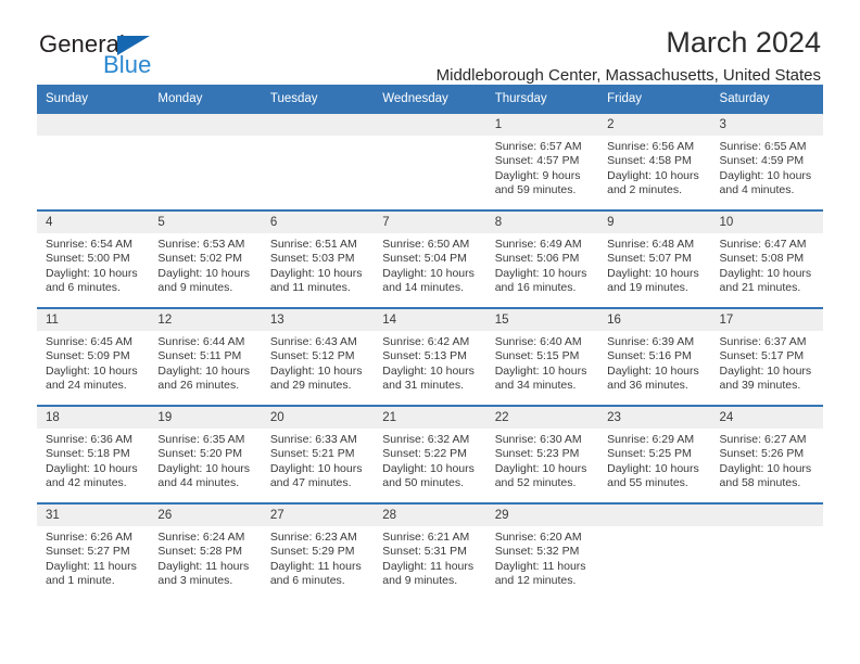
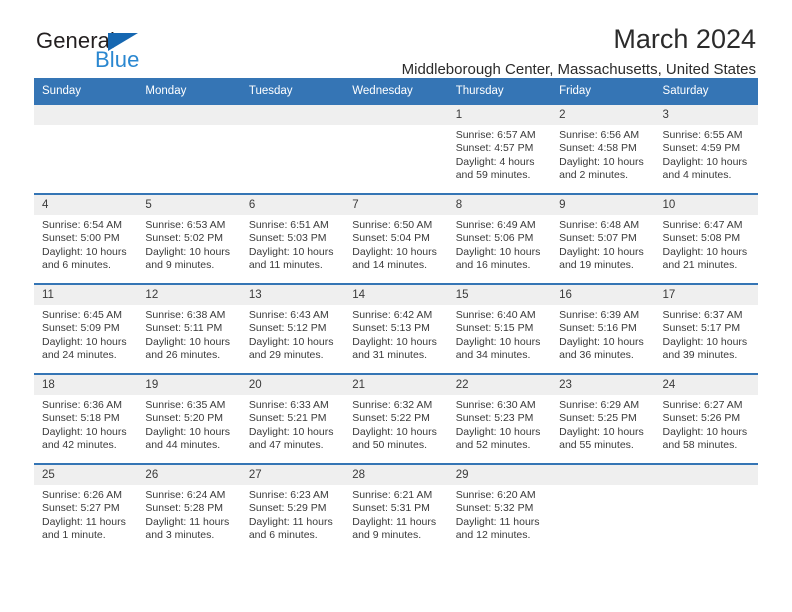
  General
  Blue
  March 2024
  Middleborough Center, Massachusetts, United States
  Sunday
  Monday
  Tuesday
  Wednesday
  Thursday
  Friday
  Saturday
  1
  Sunrise: 6:57 AM
  Sunset: 4:57 PM
- Daylight: 9 hours
+ Daylight: 4 hours
  and 59 minutes.
  2
  Sunrise: 6:56 AM
  Sunset: 4:58 PM
  Daylight: 10 hours
  and 2 minutes.
  3
  Sunrise: 6:55 AM
  Sunset: 4:59 PM
  Daylight: 10 hours
  and 4 minutes.
  4
  Sunrise: 6:54 AM
  Sunset: 5:00 PM
  Daylight: 10 hours
  and 6 minutes.
  5
  Sunrise: 6:53 AM
  Sunset: 5:02 PM
  Daylight: 10 hours
  and 9 minutes.
  6
  Sunrise: 6:51 AM
  Sunset: 5:03 PM
  Daylight: 10 hours
  and 11 minutes.
  7
  Sunrise: 6:50 AM
  Sunset: 5:04 PM
  Daylight: 10 hours
  and 14 minutes.
  8
  Sunrise: 6:49 AM
  Sunset: 5:06 PM
  Daylight: 10 hours
  and 16 minutes.
  9
  Sunrise: 6:48 AM
  Sunset: 5:07 PM
  Daylight: 10 hours
  and 19 minutes.
  10
  Sunrise: 6:47 AM
  Sunset: 5:08 PM
  Daylight: 10 hours
  and 21 minutes.
  11
  Sunrise: 6:45 AM
  Sunset: 5:09 PM
  Daylight: 10 hours
  and 24 minutes.
  12
- Sunrise: 6:44 AM
+ Sunrise: 6:38 AM
  Sunset: 5:11 PM
  Daylight: 10 hours
  and 26 minutes.
  13
  Sunrise: 6:43 AM
  Sunset: 5:12 PM
  Daylight: 10 hours
  and 29 minutes.
  14
  Sunrise: 6:42 AM
  Sunset: 5:13 PM
  Daylight: 10 hours
  and 31 minutes.
  15
  Sunrise: 6:40 AM
  Sunset: 5:15 PM
  Daylight: 10 hours
  and 34 minutes.
  16
  Sunrise: 6:39 AM
  Sunset: 5:16 PM
  Daylight: 10 hours
  and 36 minutes.
  17
  Sunrise: 6:37 AM
  Sunset: 5:17 PM
  Daylight: 10 hours
  and 39 minutes.
  18
  Sunrise: 6:36 AM
  Sunset: 5:18 PM
  Daylight: 10 hours
  and 42 minutes.
  19
  Sunrise: 6:35 AM
  Sunset: 5:20 PM
  Daylight: 10 hours
  and 44 minutes.
  20
  Sunrise: 6:33 AM
  Sunset: 5:21 PM
  Daylight: 10 hours
  and 47 minutes.
  21
  Sunrise: 6:32 AM
  Sunset: 5:22 PM
  Daylight: 10 hours
  and 50 minutes.
  22
  Sunrise: 6:30 AM
  Sunset: 5:23 PM
  Daylight: 10 hours
  and 52 minutes.
  23
  Sunrise: 6:29 AM
  Sunset: 5:25 PM
  Daylight: 10 hours
  and 55 minutes.
  24
  Sunrise: 6:27 AM
  Sunset: 5:26 PM
  Daylight: 10 hours
  and 58 minutes.
- 31
+ 25
  Sunrise: 6:26 AM
  Sunset: 5:27 PM
  Daylight: 11 hours
  and 1 minute.
  26
  Sunrise: 6:24 AM
  Sunset: 5:28 PM
  Daylight: 11 hours
  and 3 minutes.
  27
  Sunrise: 6:23 AM
  Sunset: 5:29 PM
  Daylight: 11 hours
  and 6 minutes.
  28
  Sunrise: 6:21 AM
  Sunset: 5:31 PM
  Daylight: 11 hours
  and 9 minutes.
  29
  Sunrise: 6:20 AM
  Sunset: 5:32 PM
  Daylight: 11 hours
  and 12 minutes.
